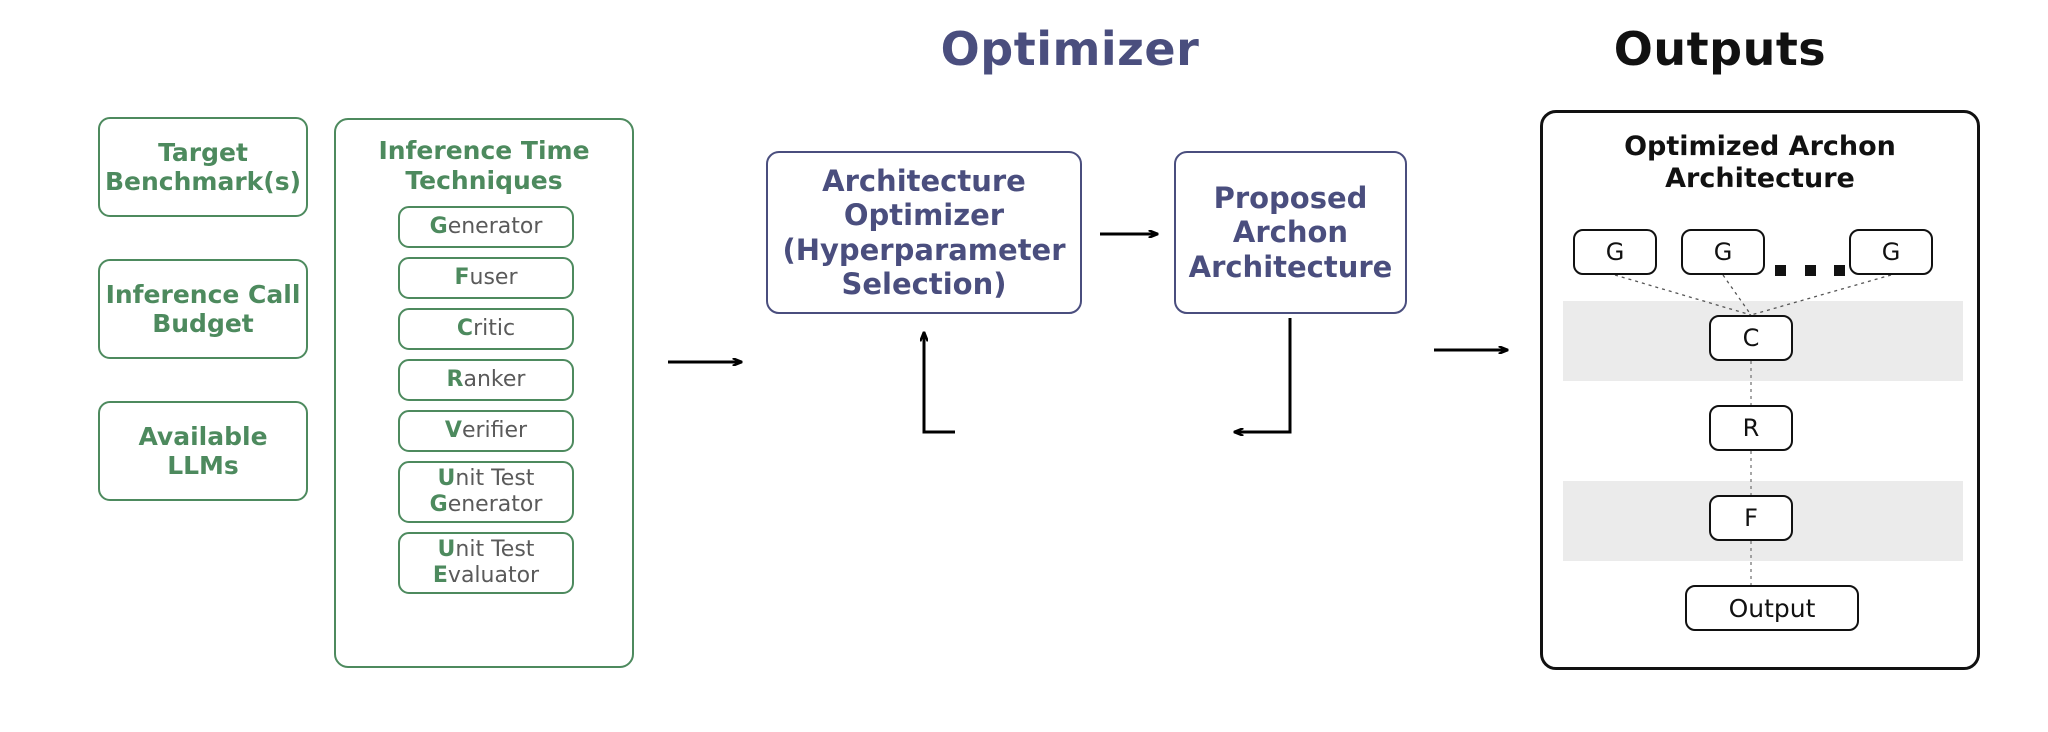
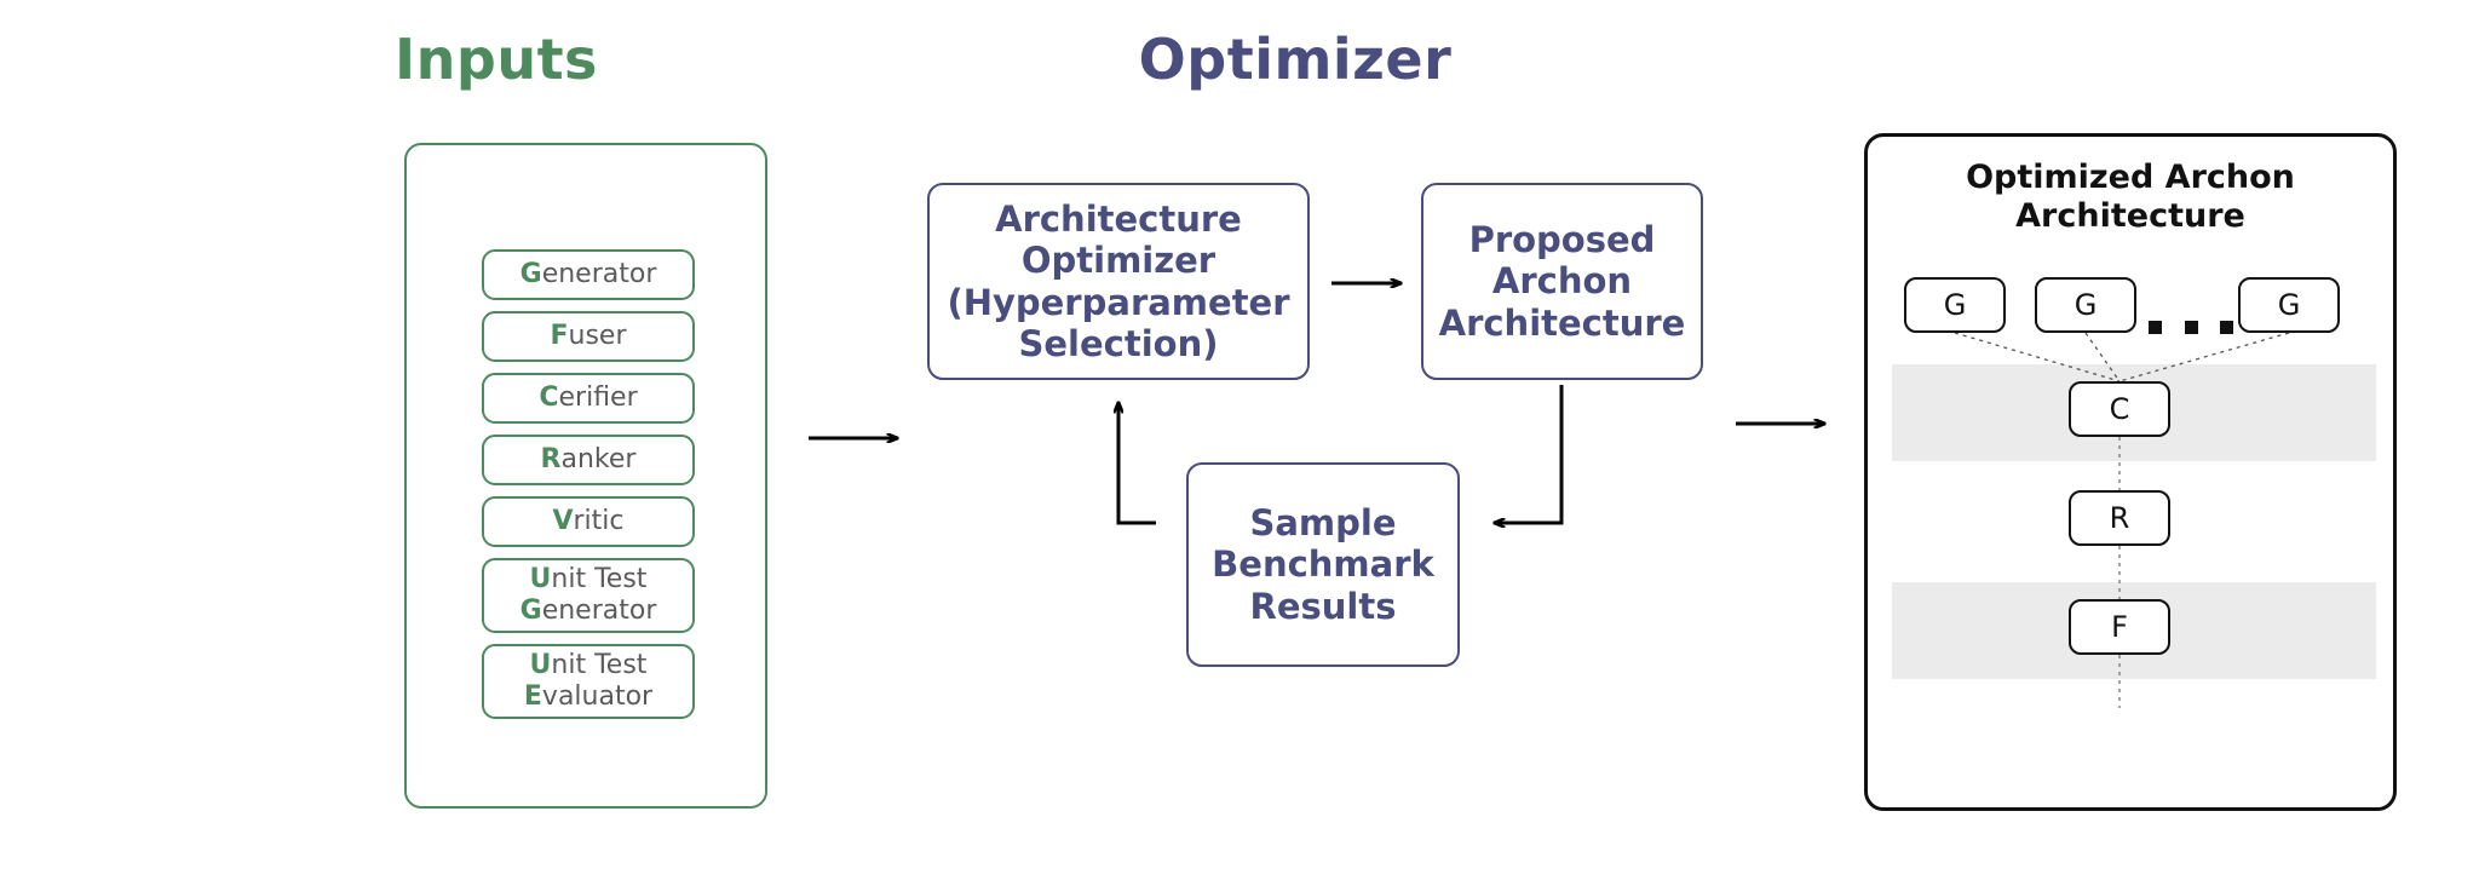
+ Inputs
  Optimizer
- Outputs
- Target
- Benchmark(s)
- Inference Call
- Budget
- Available
- LLMs
- Inference Time
- Techniques
  Generator
  Fuser
- Critic
+ Cerifier
  Ranker
- Verifier
+ Vritic
  Unit Test
  Generator
  Unit Test
  Evaluator
  Architecture
  Optimizer
  (Hyperparameter
  Selection)
  Proposed
  Archon
  Architecture
+ Sample
+ Benchmark
+ Results
  Optimized Archon
  Architecture
  G
  G
  G
  C
  R
  F
- Output
